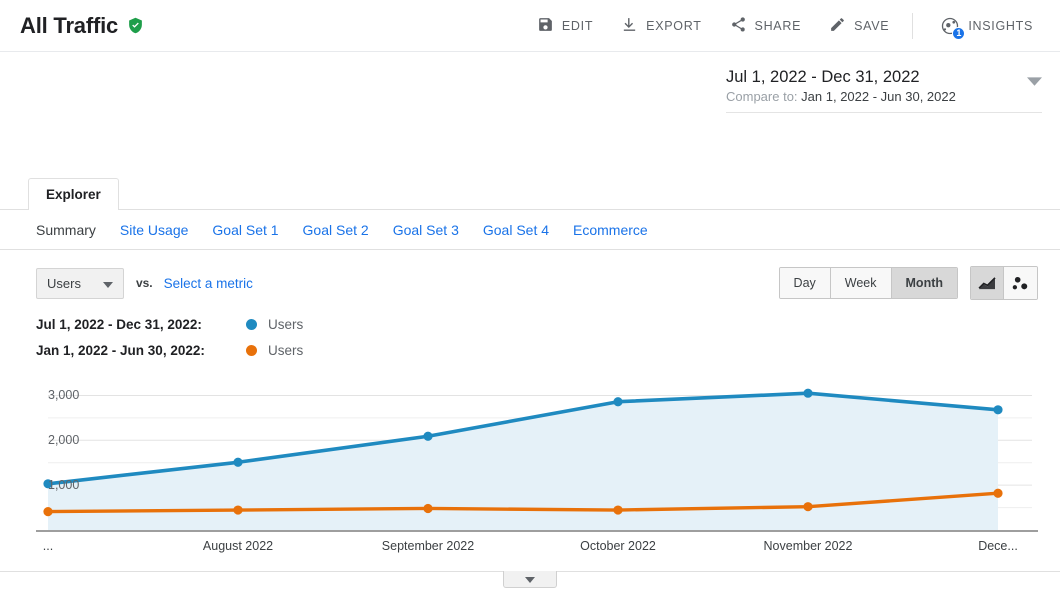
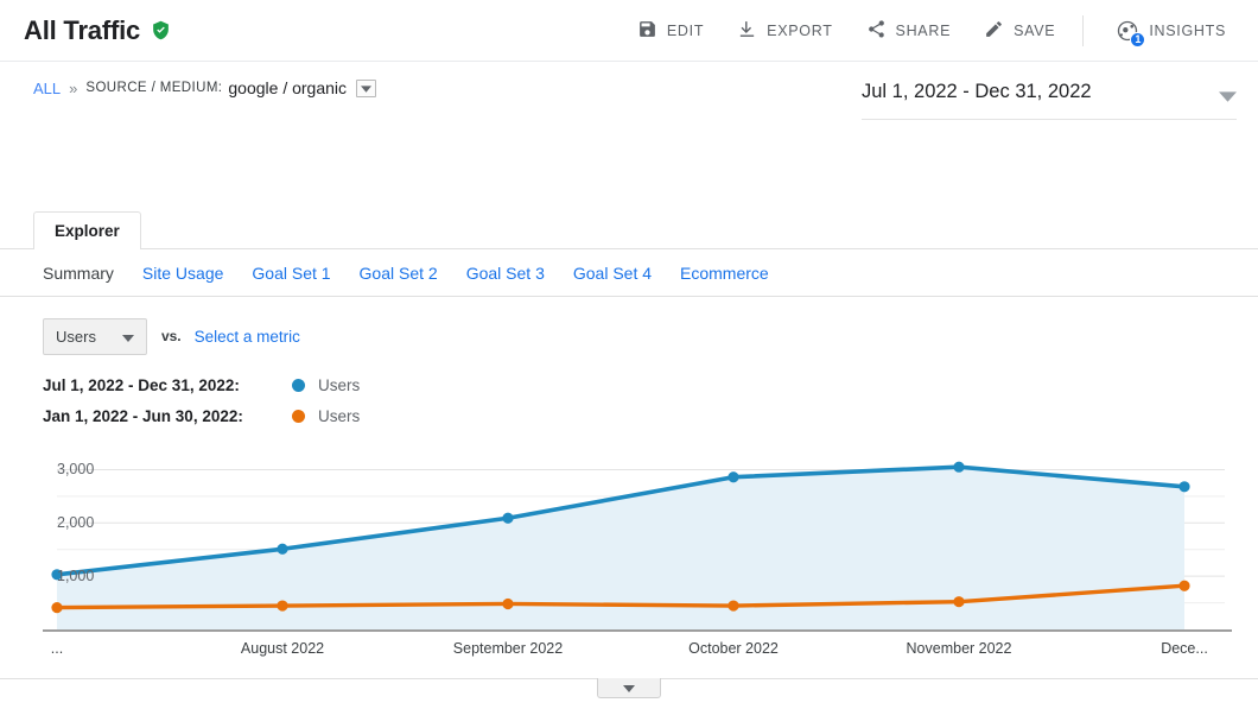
  All Traffic
  EDIT
  EXPORT
  SHARE
  SAVE
  1
  INSIGHTS
+ ALL
+ »
+ SOURCE / MEDIUM:
+ google / organic
  Jul 1, 2022 - Dec 31, 2022
- Compare to: Jan 1, 2022 - Jun 30, 2022
  Explorer
  Summary
  Site Usage
  Goal Set 1
  Goal Set 2
  Goal Set 3
  Goal Set 4
  Ecommerce
  Users
  vs.
  Select a metric
- Day
- Week
- Month
  Jul 1, 2022 - Dec 31, 2022:
  Users
  Jan 1, 2022 - Jun 30, 2022:
  Users
  1,000
  2,000
  3,000
  ...
  August 2022
  September 2022
  October 2022
  November 2022
  Dece...
